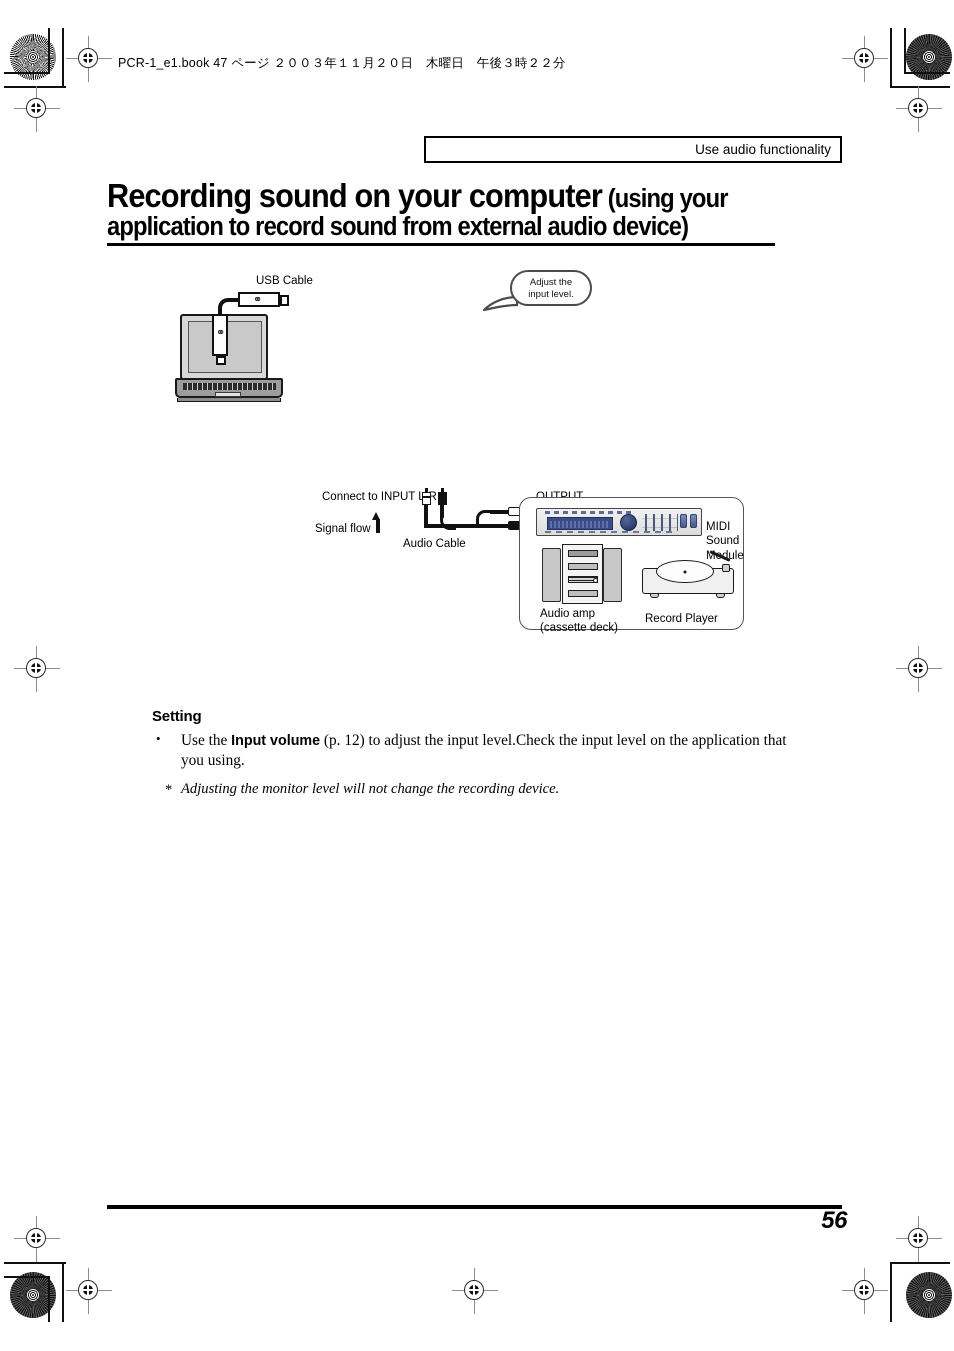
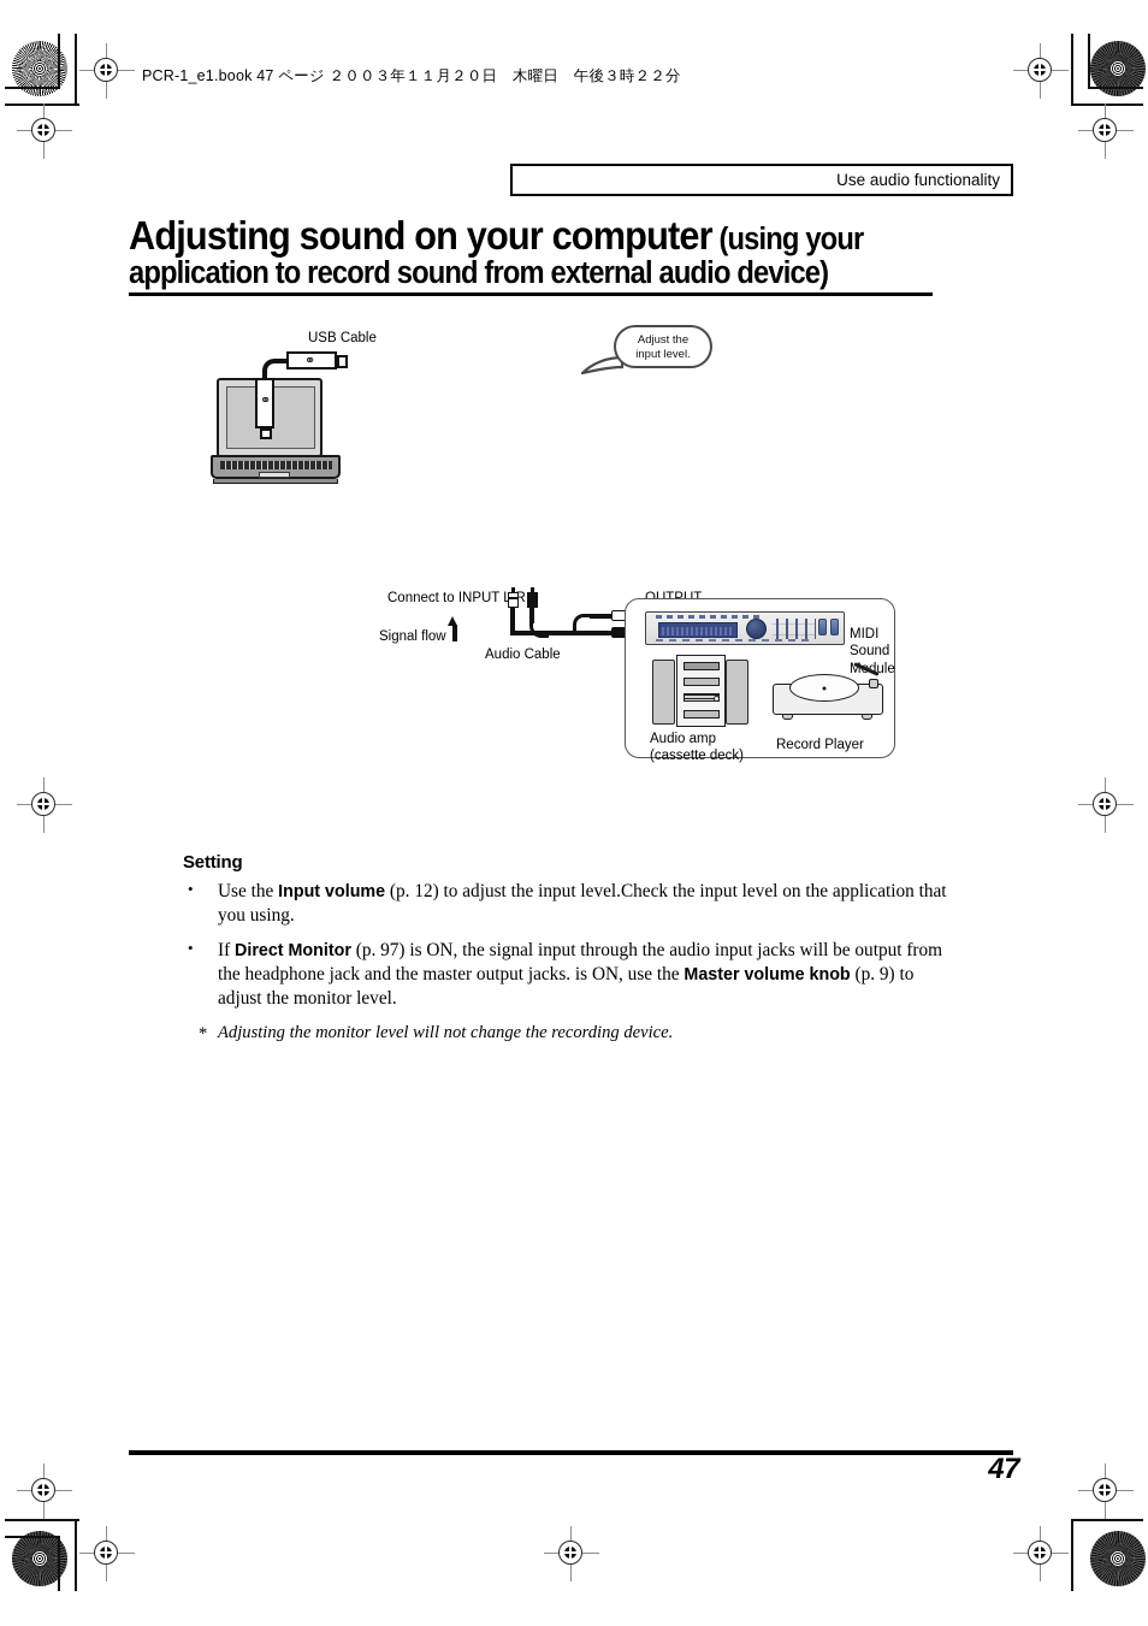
  PCR-1_e1.book 47 ページ ２００３年１１月２０日 木曜日 午後３時２２分
  Use audio functionality
- Recording sound on your computer (using your
+ Adjusting sound on your computer (using your
  application to record sound from external audio device)
  USB Cable
  ⚭
  ⚭
  Adjust the
  input level.
  Connect to INPUTR
  Signal flow
  Audio Cable
  MIDI
  Sound
  Audio amp
  (cassette deck)
  Record Player
  Setting
  Use the Input volume (p. 12) to adjust the input level.Check the input level on the application that you using.
+ If Direct Monitor (p. 97) is ON, the signal input through the audio input jacks will be output from the headphone jack and the master output jacks. is ON, use the Master volume knob (p. 9) to adjust the monitor level.
  Adjusting the monitor level will not change the recording device.
- 56
+ 47
